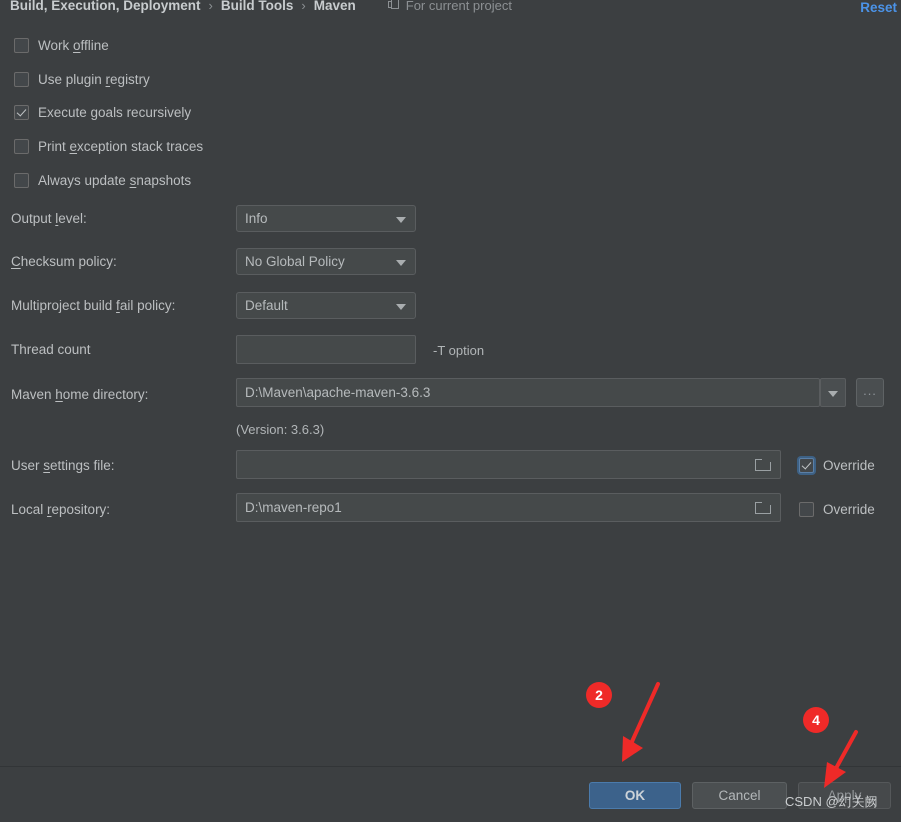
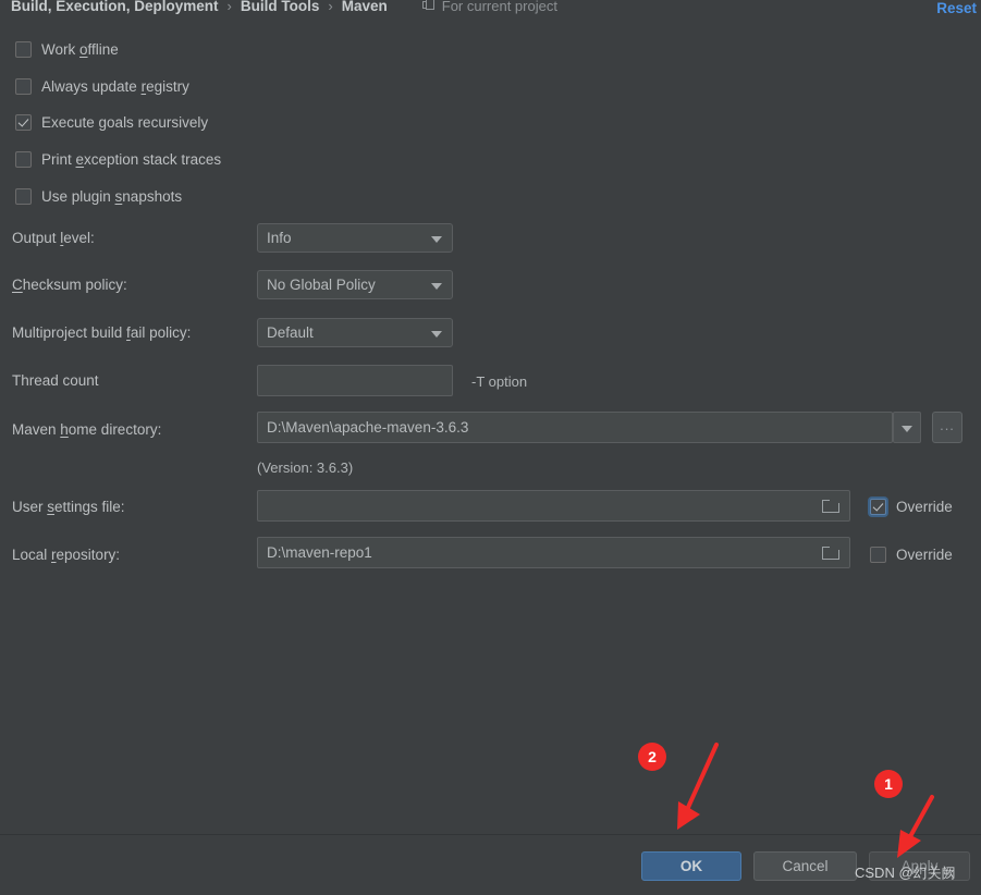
  Build, Execution, Deployment
  ›
  Build Tools
  ›
  Maven
  For current project
  Reset
  Work offline
- Use plugin registry
+ Always update registry
  Execute goals recursively
  Print exception stack traces
- Always update snapshots
+ Use plugin snapshots
  Output level:
  Info
  Checksum policy:
  No Global Policy
  Multiproject build fail policy:
  Default
  Thread count
  -T option
  Maven home directory:
  D:\Maven\apache-maven-3.6.3
  ...
  (Version: 3.6.3)
  User settings file:
  Override
  Local repository:
  D:\maven-repo1
  Override
  OK
  Cancel
  Apply
  2
- 4
+ 1
  CSDN @幻关阙
